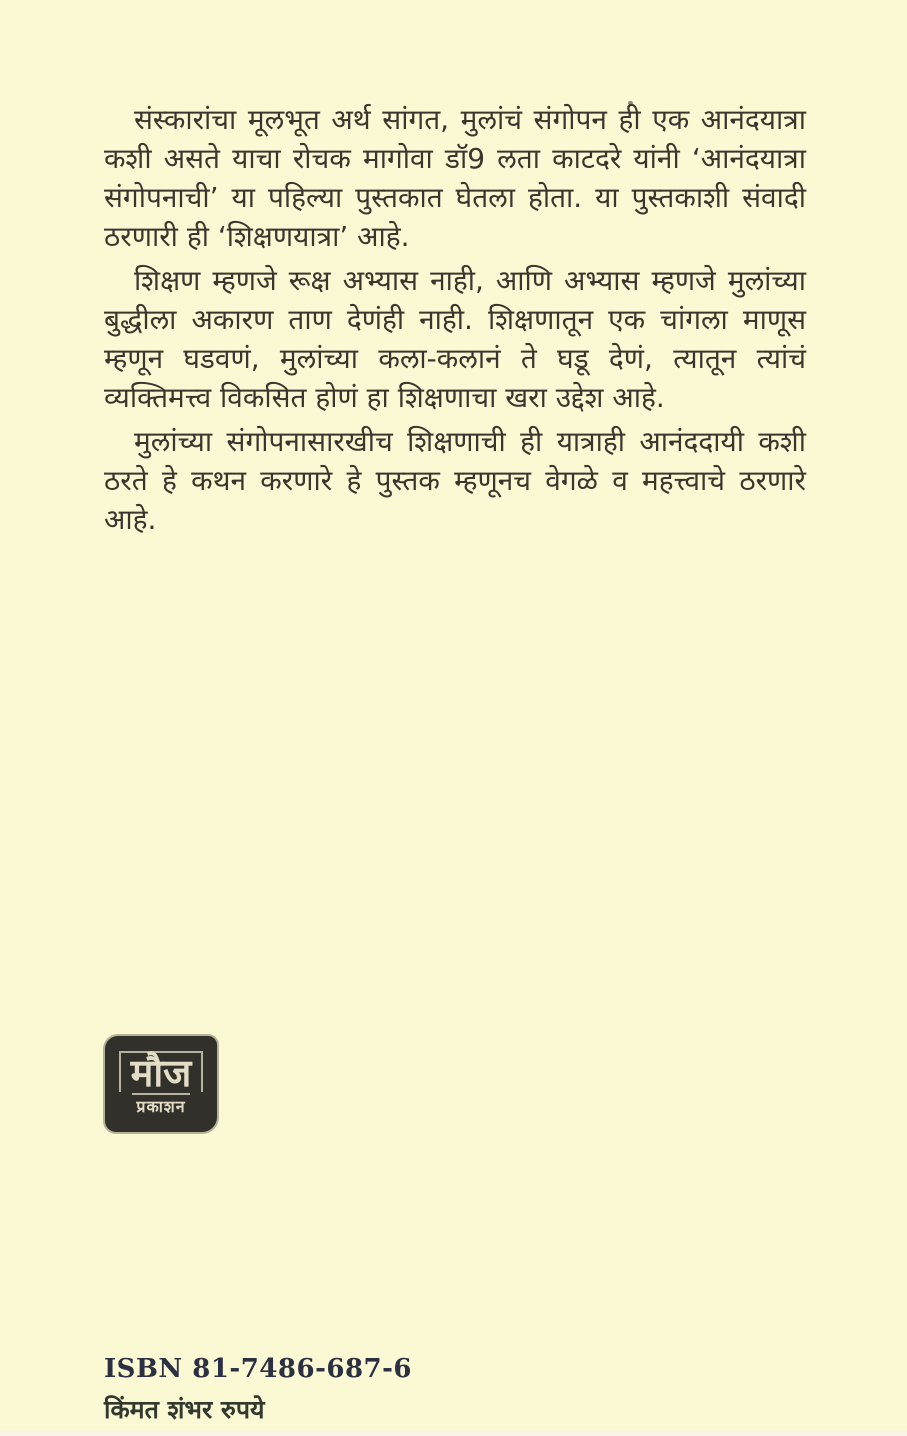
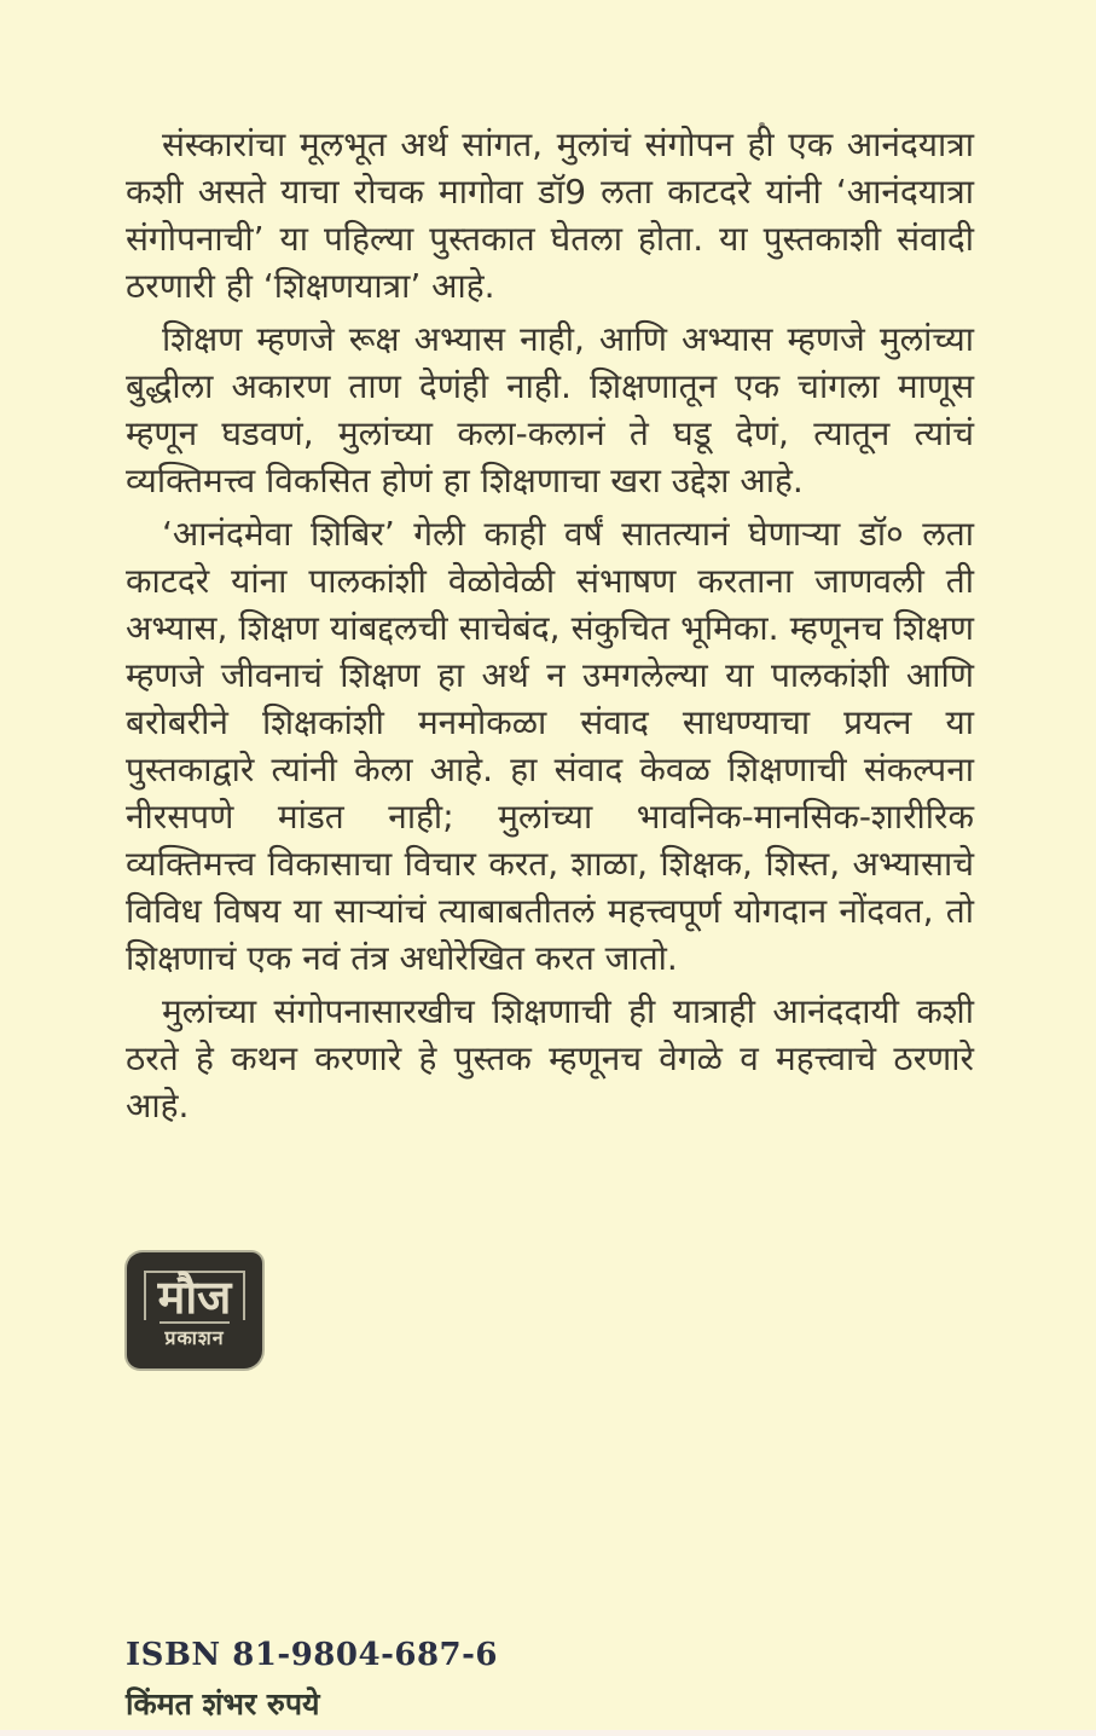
  संस्कारांचा मूलभूत अर्थ सांगत, मुलांचं संगोपन ही एक आनंदयात्रा कशी असते याचा रोचक मागोवा डॉ9 लता काटदरे यांनी ‘आनंदयात्रा संगोपनाची’ या पहिल्या पुस्तकात घेतला होता. या पुस्तकाशी संवादी ठरणारी ही ‘शिक्षणयात्रा’ आहे.
  शिक्षण म्हणजे रूक्ष अभ्यास नाही, आणि अभ्यास म्हणजे मुलांच्या बुद्धीला अकारण ताण देणंही नाही. शिक्षणातून एक चांगला माणूस म्हणून घडवणं, मुलांच्या कला-कलानं ते घडू देणं, त्यातून त्यांचं व्यक्तिमत्त्व विकसित होणं हा शिक्षणाचा खरा उद्देश आहे.
+ ‘आनंदमेवा शिबिर’ गेली काही वर्षं सातत्यानं घेणाऱ्या डॉ० लता काटदरे यांना पालकांशी वेळोवेळी संभाषण करताना जाणवली ती अभ्यास, शिक्षण यांबद्दलची साचेबंद, संकुचित भूमिका. म्हणूनच शिक्षण म्हणजे जीवनाचं शिक्षण हा अर्थ न उमगलेल्या या पालकांशी आणि बरोबरीने शिक्षकांशी मनमोकळा संवाद साधण्याचा प्रयत्न या पुस्तकाद्वारे त्यांनी केला आहे. हा संवाद केवळ शिक्षणाची संकल्पना नीरसपणे मांडत नाही; मुलांच्या भावनिक-मानसिक-शारीरिक व्यक्तिमत्त्व विकासाचा विचार करत, शाळा, शिक्षक, शिस्त, अभ्यासाचे विविध विषय या साऱ्यांचं त्याबाबतीतलं महत्त्वपूर्ण योगदान नोंदवत, तो शिक्षणाचं एक नवं तंत्र अधोरेखित करत जातो.
  मुलांच्या संगोपनासारखीच शिक्षणाची ही यात्राही आनंददायी कशी ठरते हे कथन करणारे हे पुस्तक म्हणूनच वेगळे व महत्त्वाचे ठरणारे आहे.
  मौज
  प्रकाशन
- ISBN 81-7486-687-6
+ ISBN 81-9804-687-6
  किंमत शंभर रुपये
